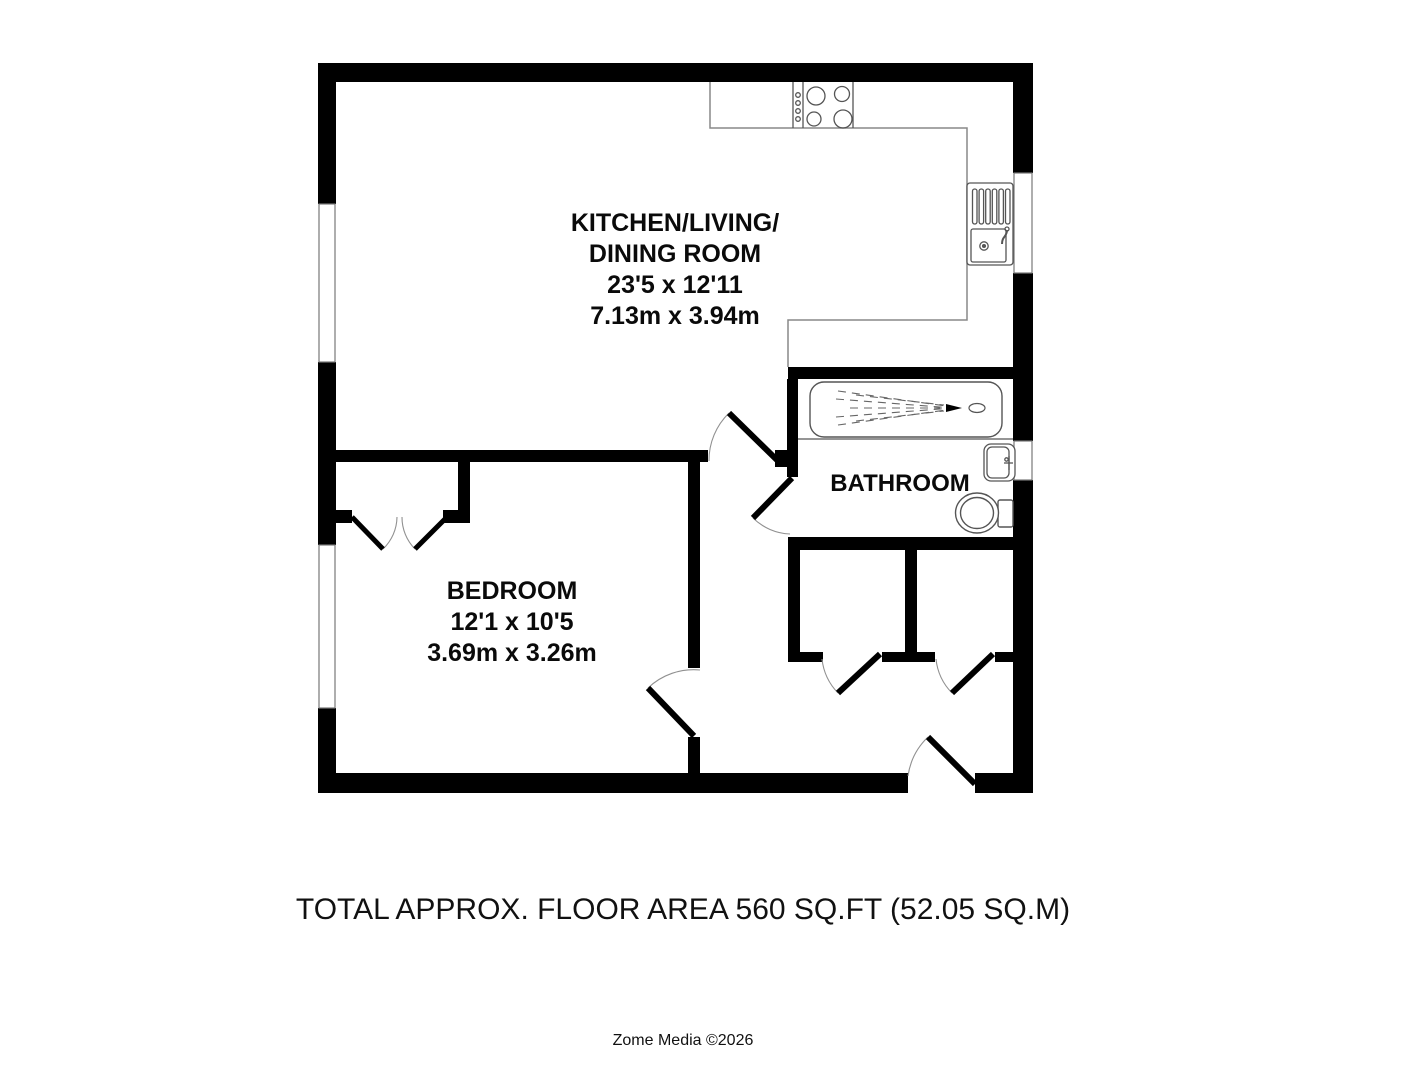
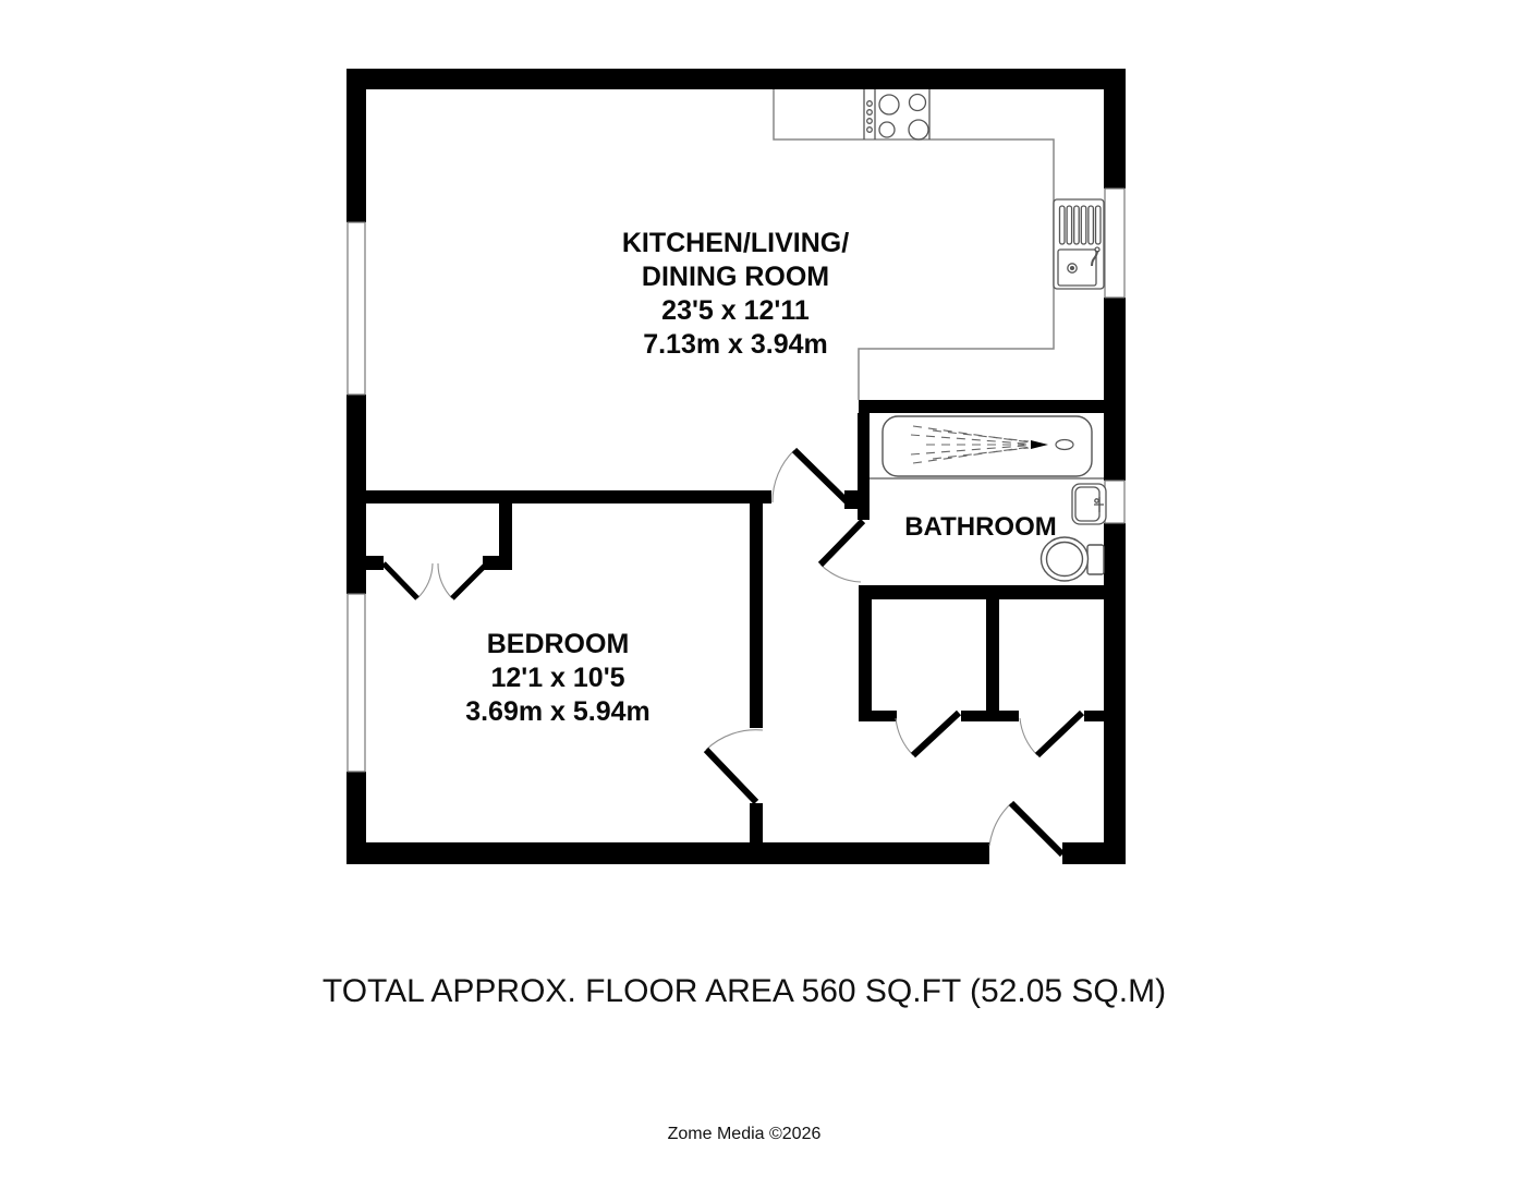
  KITCHEN/LIVING/
  DINING ROOM
  23'5 x 12'11
  7.13m x 3.94m
  BEDROOM
  12'1 x 10'5
- 3.69m x 3.26m
+ 3.69m x 5.94m
  BATHROOM
  TOTAL APPROX. FLOOR AREA 560 SQ.FT (52.05 SQ.M)
  Zome Media ©2026
